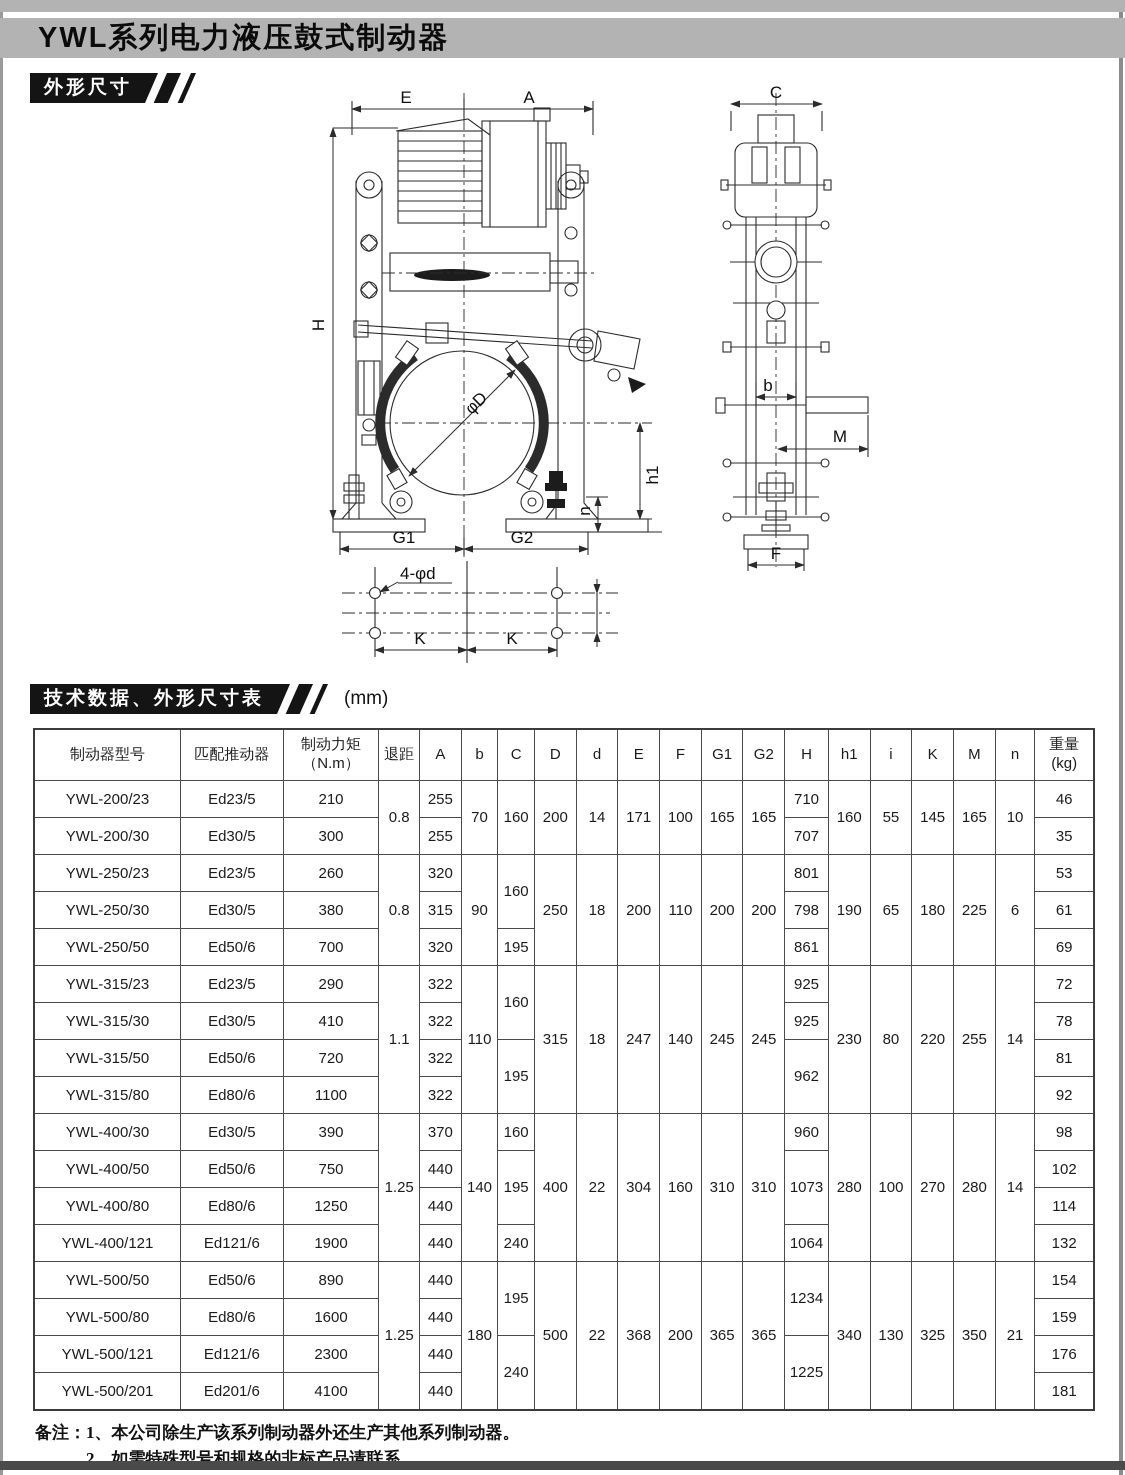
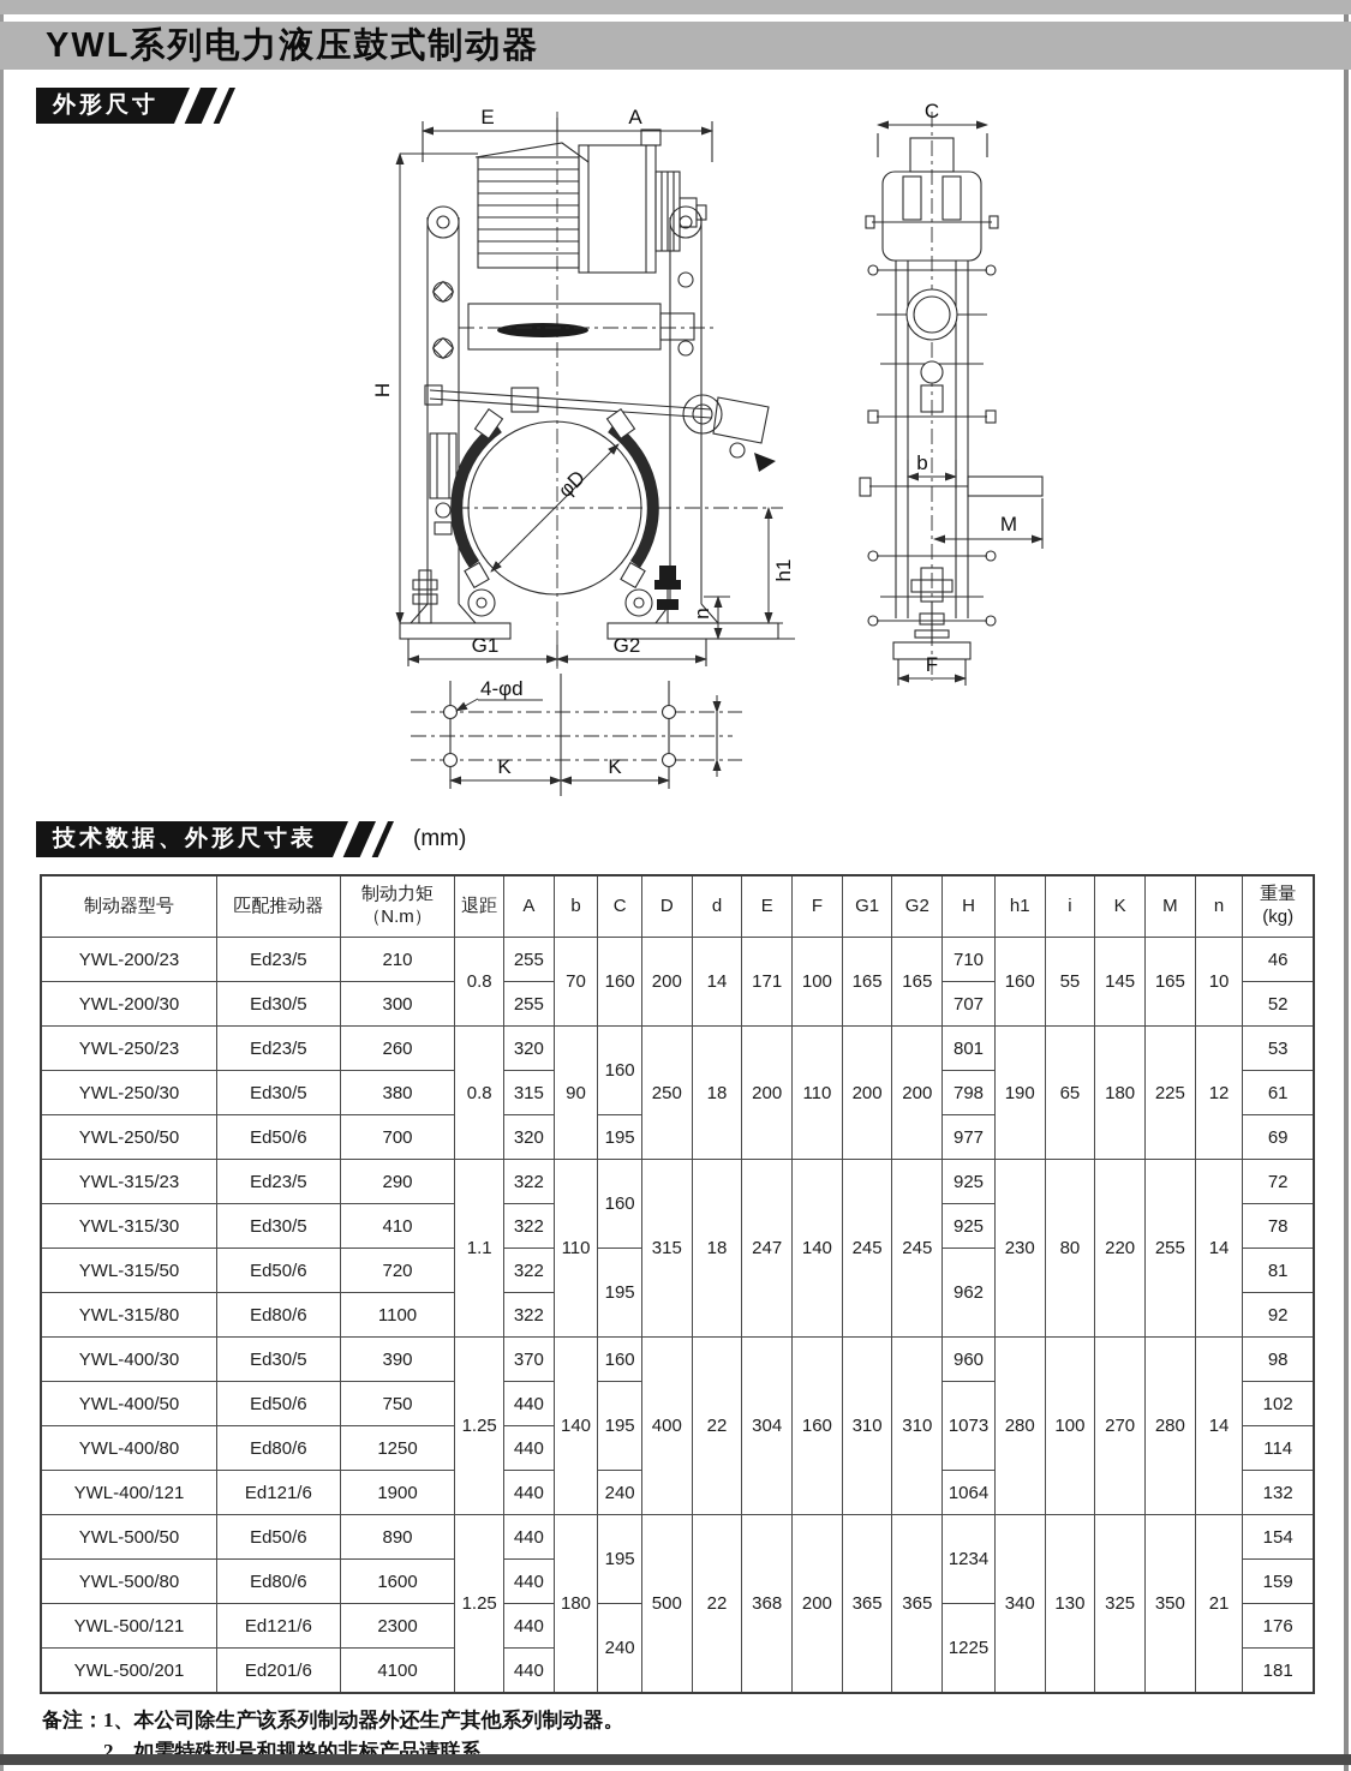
  YWL系列电力液压鼓式制动器
  外形尺寸
  E
  A
  G1
  G2
  C
  b
  M
  F
  4-φd
  K
  K
  技术数据、外形尺寸表
  (mm)
  制动器型号	匹配推动器	制动力矩 （N.m）	退距	A	b	C	D	d	E	F	G1	G2	H	h1	i	K	M	n	重量 (kg)
  YWL-200/23	Ed23/5	210	0.8	255	70	160	200	14	171	100	165	165	710	160	55	145	165	10	46
- YWL-200/30	Ed30/5	300	255	707	35
+ YWL-200/30	Ed30/5	300	255	707	52
- YWL-250/23	Ed23/5	260	0.8	320	90	160	250	18	200	110	200	200	801	190	65	180	225	6	53
+ YWL-250/23	Ed23/5	260	0.8	320	90	160	250	18	200	110	200	200	801	190	65	180	225	12	53
  YWL-250/30	Ed30/5	380	315	798	61
- YWL-250/50	Ed50/6	700	320	195	861	69
+ YWL-250/50	Ed50/6	700	320	195	977	69
  YWL-315/23	Ed23/5	290	1.1	322	110	160	315	18	247	140	245	245	925	230	80	220	255	14	72
  YWL-315/30	Ed30/5	410	322	925	78
  YWL-315/50	Ed50/6	720	322	195	962	81
  YWL-315/80	Ed80/6	1100	322	92
  YWL-400/30	Ed30/5	390	1.25	370	140	160	400	22	304	160	310	310	960	280	100	270	280	14	98
  YWL-400/50	Ed50/6	750	440	195	1073	102
  YWL-400/80	Ed80/6	1250	440	114
  YWL-400/121	Ed121/6	1900	440	240	1064	132
  YWL-500/50	Ed50/6	890	1.25	440	180	195	500	22	368	200	365	365	1234	340	130	325	350	21	154
  YWL-500/80	Ed80/6	1600	440	159
  YWL-500/121	Ed121/6	2300	440	240	1225	176
  YWL-500/201	Ed201/6	4100	440	181
  备注：
  1、本公司除生产该系列制动器外还生产其他系列制动器。
  2、如需特殊型号和规格的非标产品请联系。
